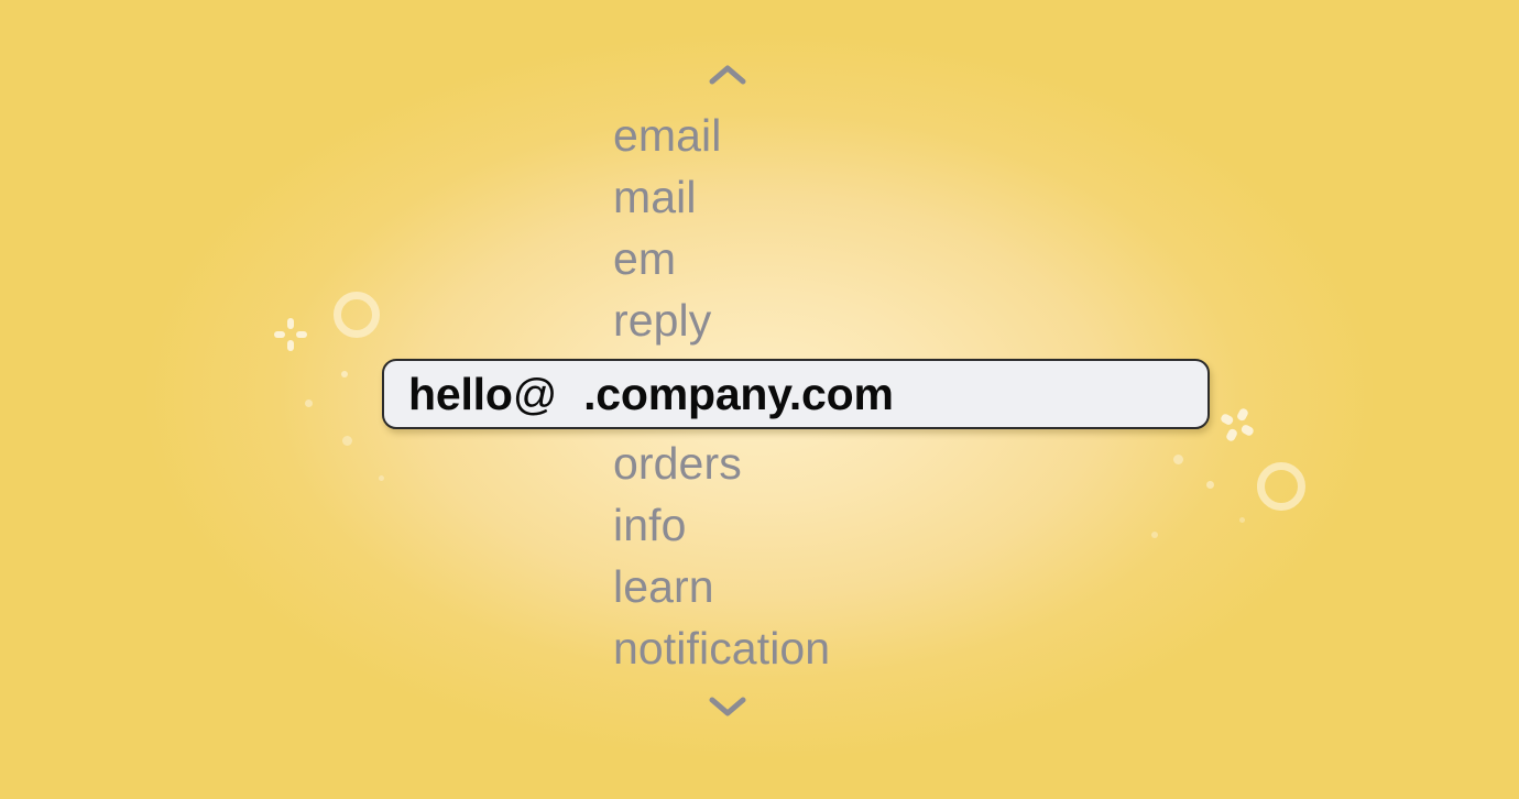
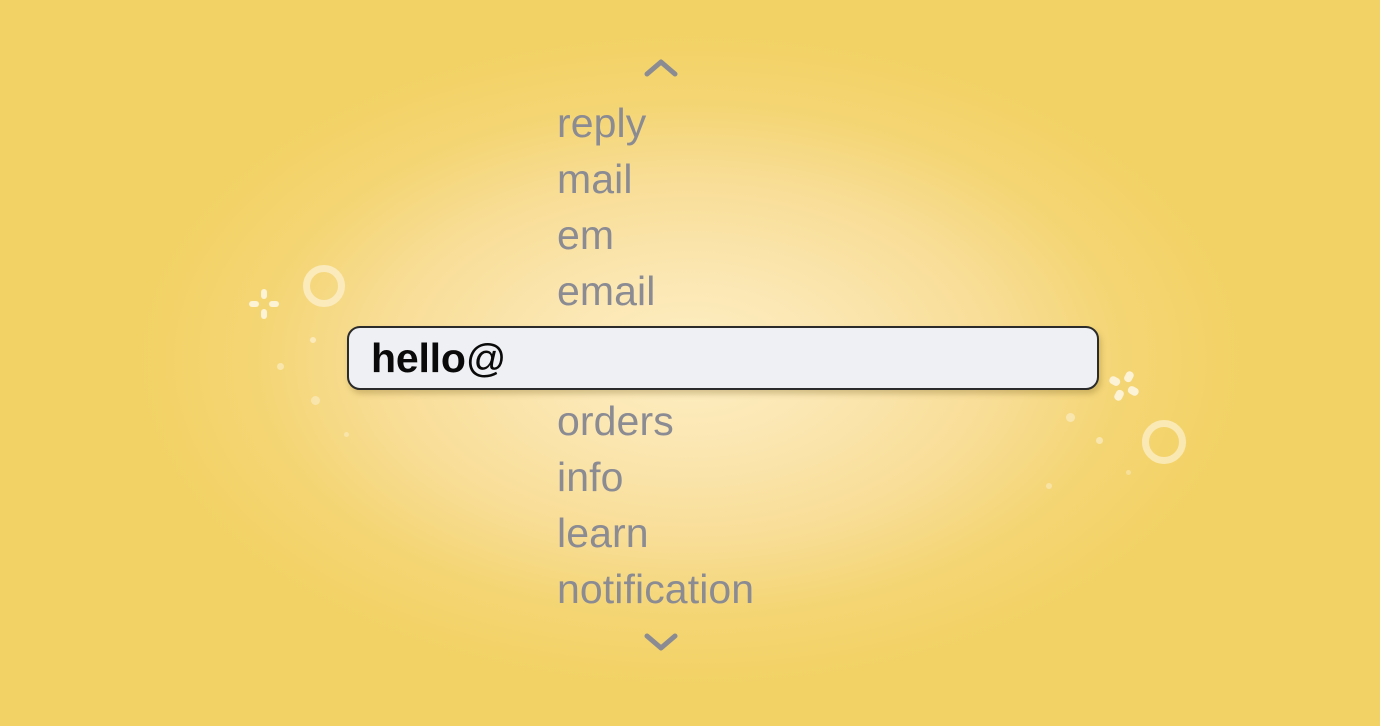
- email
+ reply
  mail
  em
- reply
+ email
  hello@
- .company.com
  orders
  info
  learn
  notification
